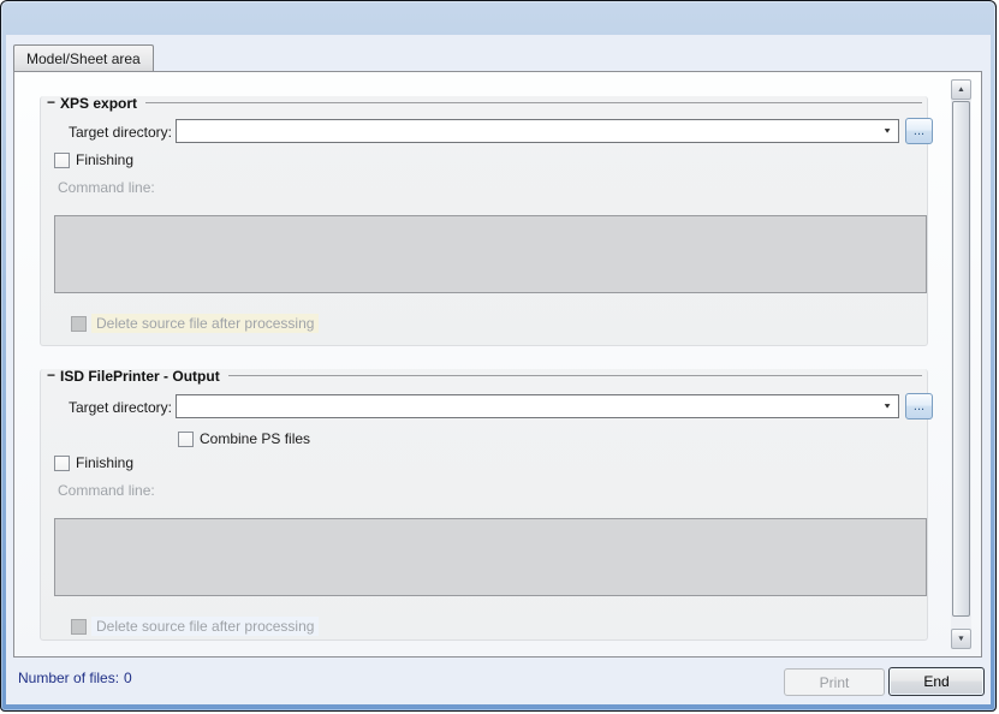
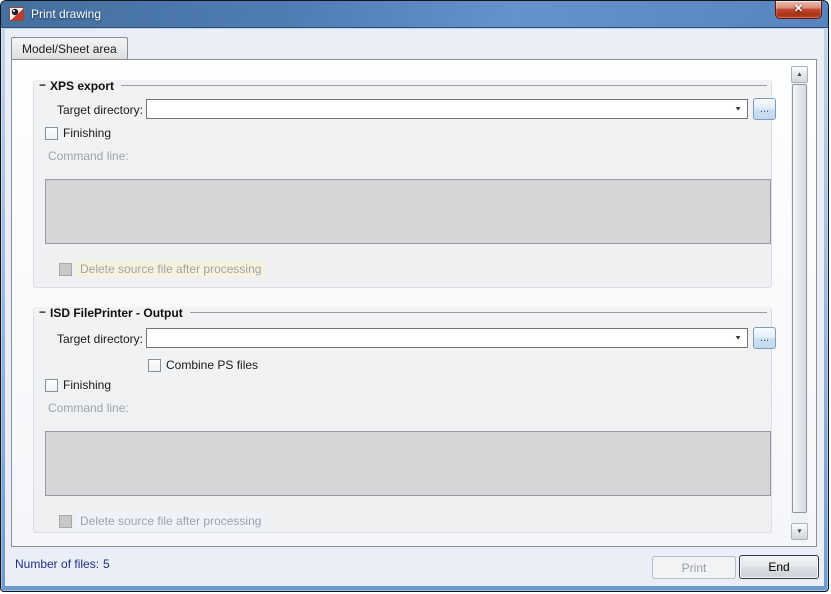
+ Print drawing
+ ✕
  Model/Sheet area
  −
  XPS export
  Target directory:
  ...
  Finishing
  Command line:
  Delete source file after processing
  −
  ISD FilePrinter - Output
  Target directory:
  ...
  Combine PS files
  Finishing
  Command line:
  Delete source file after processing
- Number of files: 0
+ Number of files: 5
  Print
  End
